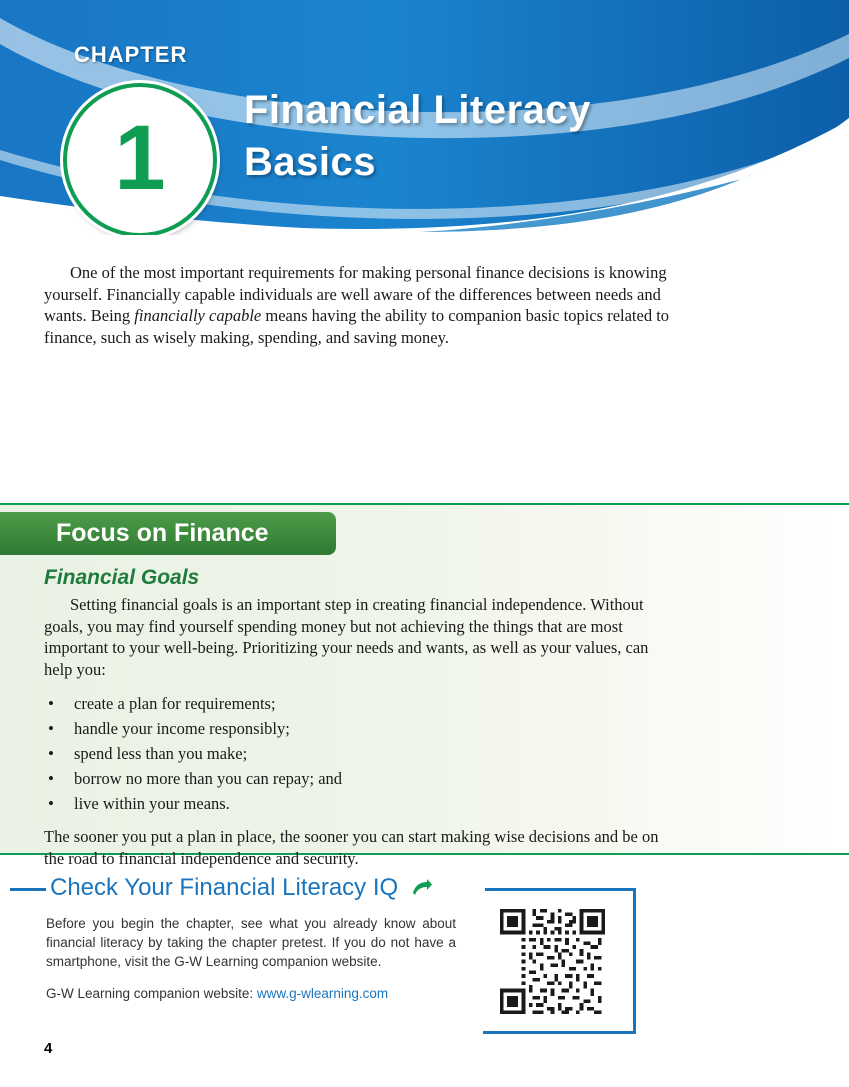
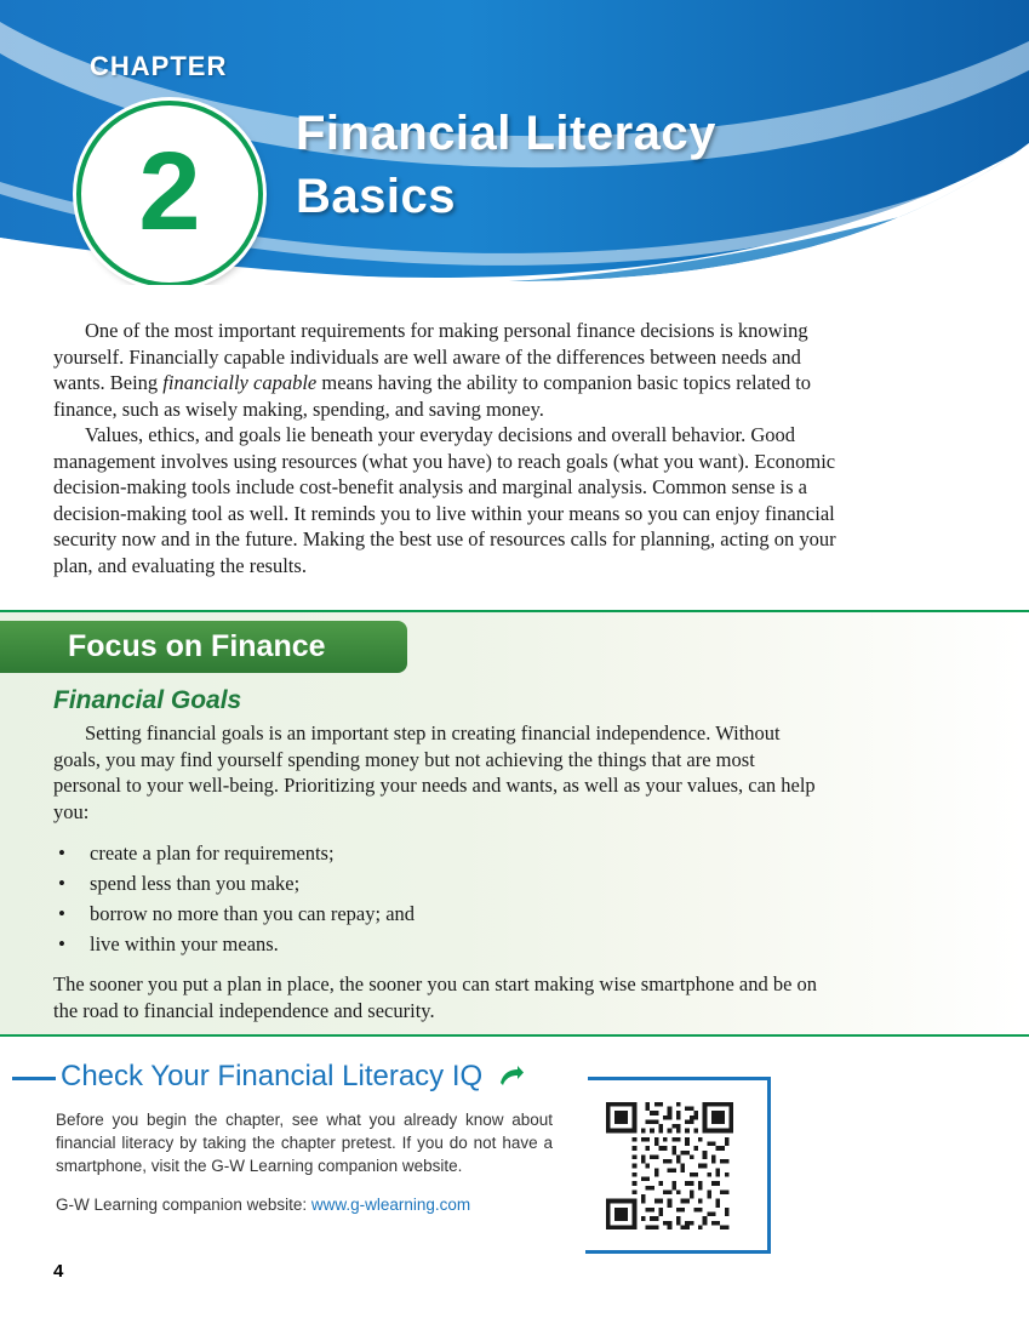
  CHAPTER
- 1
+ 2
  Financial Literacy
  Basics
  One of the most important requirements for making personal finance decisions is knowing yourself. Financially capable individuals are well aware of the differences between needs and wants. Being financially capable means having the ability to companion basic topics related to finance, such as wisely making, spending, and saving money.
+ Values, ethics, and goals lie beneath your everyday decisions and overall behavior. Good management involves using resources (what you have) to reach goals (what you want). Economic decision-making tools include cost-benefit analysis and marginal analysis. Common sense is a decision-making tool as well. It reminds you to live within your means so you can enjoy financial security now and in the future. Making the best use of resources calls for planning, acting on your plan, and evaluating the results.
  Focus on Finance
  Financial Goals
- Setting financial goals is an important step in creating financial independence. Without goals, you may find yourself spending money but not achieving the things that are most important to your well-being. Prioritizing your needs and wants, as well as your values, can help you:
+ Setting financial goals is an important step in creating financial independence. Without goals, you may find yourself spending money but not achieving the things that are most personal to your well-being. Prioritizing your needs and wants, as well as your values, can help you:
  create a plan for requirements;
- handle your income responsibly;
  spend less than you make;
  borrow no more than you can repay; and
  live within your means.
- The sooner you put a plan in place, the sooner you can start making wise decisions and be on the road to financial independence and security.
+ The sooner you put a plan in place, the sooner you can start making wise smartphone and be on the road to financial independence and security.
  Check Your Financial Literacy IQ
  Before you begin the chapter, see what you already know about financial literacy by taking the chapter pretest. If you do not have a smartphone, visit the G-W Learning companion website.
  G-W Learning companion website: www.g-wlearning.com
  4
